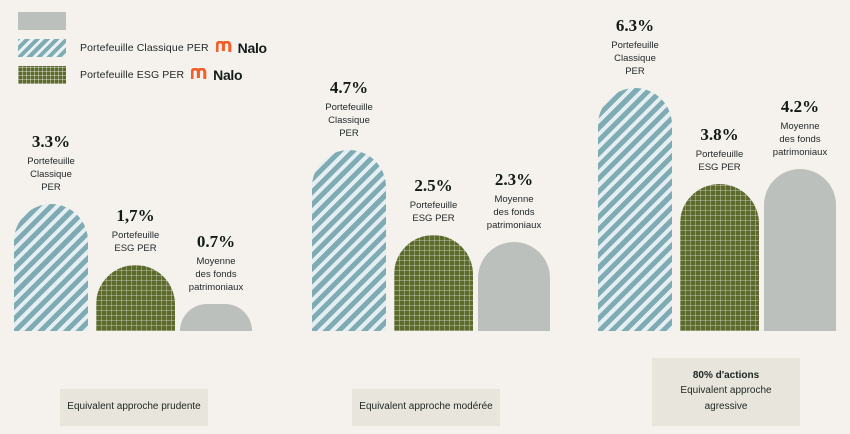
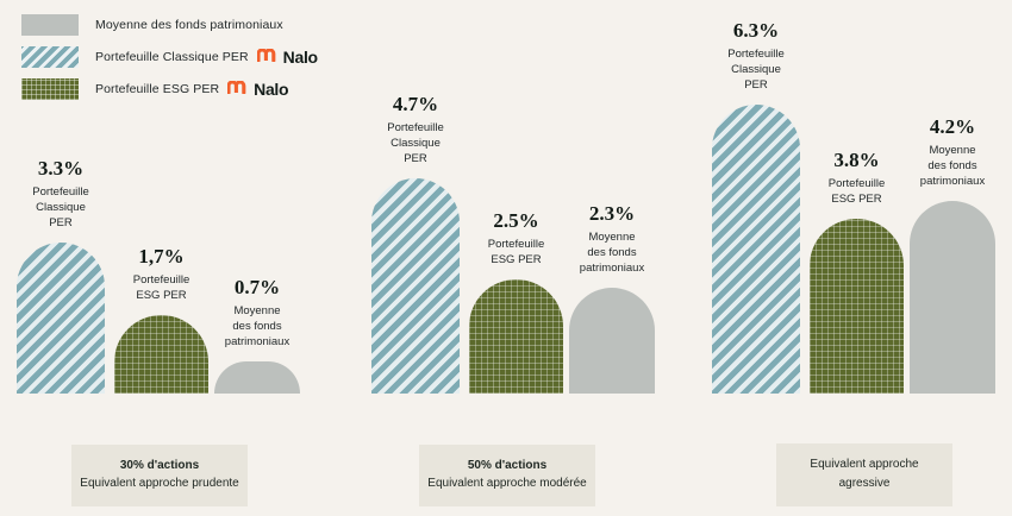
+ Moyenne des fonds patrimoniaux
  Portefeuille Classique PER
  Nalo
  Portefeuille ESG PER
  Nalo
  3.3%
  Portefeuille
  Classique
  PER
  1,7%
  Portefeuille
  ESG PER
  0.7%
  Moyenne
  des fonds
  patrimoniaux
  4.7%
  Portefeuille
  Classique
  PER
  2.5%
  Portefeuille
  ESG PER
  2.3%
  Moyenne
  des fonds
  patrimoniaux
  6.3%
  Portefeuille
  Classique
  PER
  3.8%
  Portefeuille
  ESG PER
  4.2%
  Moyenne
  des fonds
  patrimoniaux
+ 30% d'actions
  Equivalent approche prudente
+ 50% d'actions
  Equivalent approche modérée
- 80% d'actions
  Equivalent approche agressive
